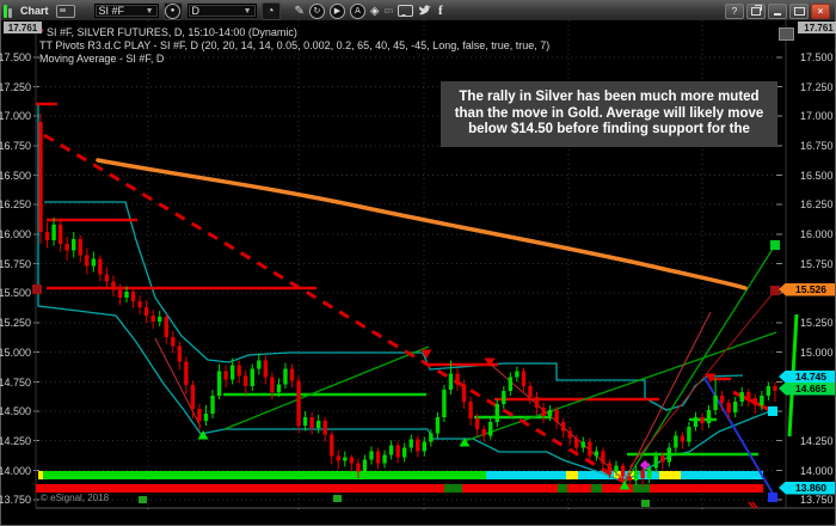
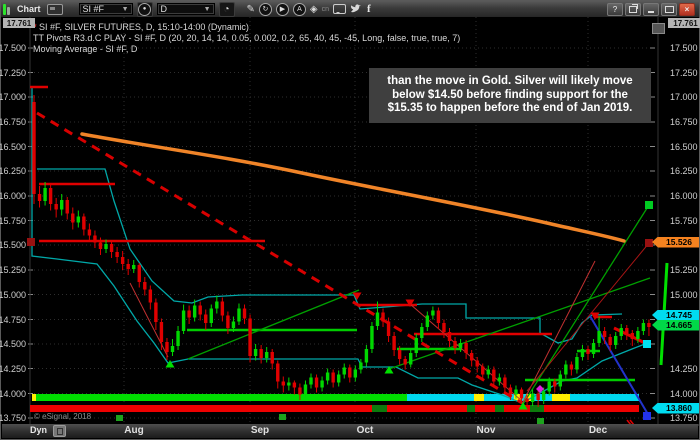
  Chart
  SI #F
  D
  ◔
  ✎
  ◈
  f
  ?
  ×
  SI #F, SILVER FUTURES, D, 15:10-14:00 (Dynamic)
  TT Pivots R3.d.C PLAY - SI #F, D (20, 20, 14, 14, 0.05, 0.002, 0.2, 65, 40, 45, -45, Long, false, true, true, 7)
  Moving Average - SI #F, D
  17.761
  17.761
  17.500
  17.250
  17.000
  16.750
  16.500
  16.250
  16.000
  15.750
  15.500
  15.250
  15.000
  14.750
  14.500
  14.250
  14.000
  13.750
  17.500
  17.250
  17.000
  16.750
  16.500
  16.250
  16.000
  15.750
  15.250
  15.000
  14.250
  14.000
  13.750
  15.526
  14.745
  14.665
  13.860
- The rally in Silver has been much more muted
- than the move in Gold. Average will likely move
+ than the move in Gold. Silver will likely move
  below $14.50 before finding support for the
+ $15.35 to happen before the end of Jan 2019.
  © eSignal, 2018
+ Dyn
+ Aug
+ Sep
+ Oct
+ Nov
+ Dec
